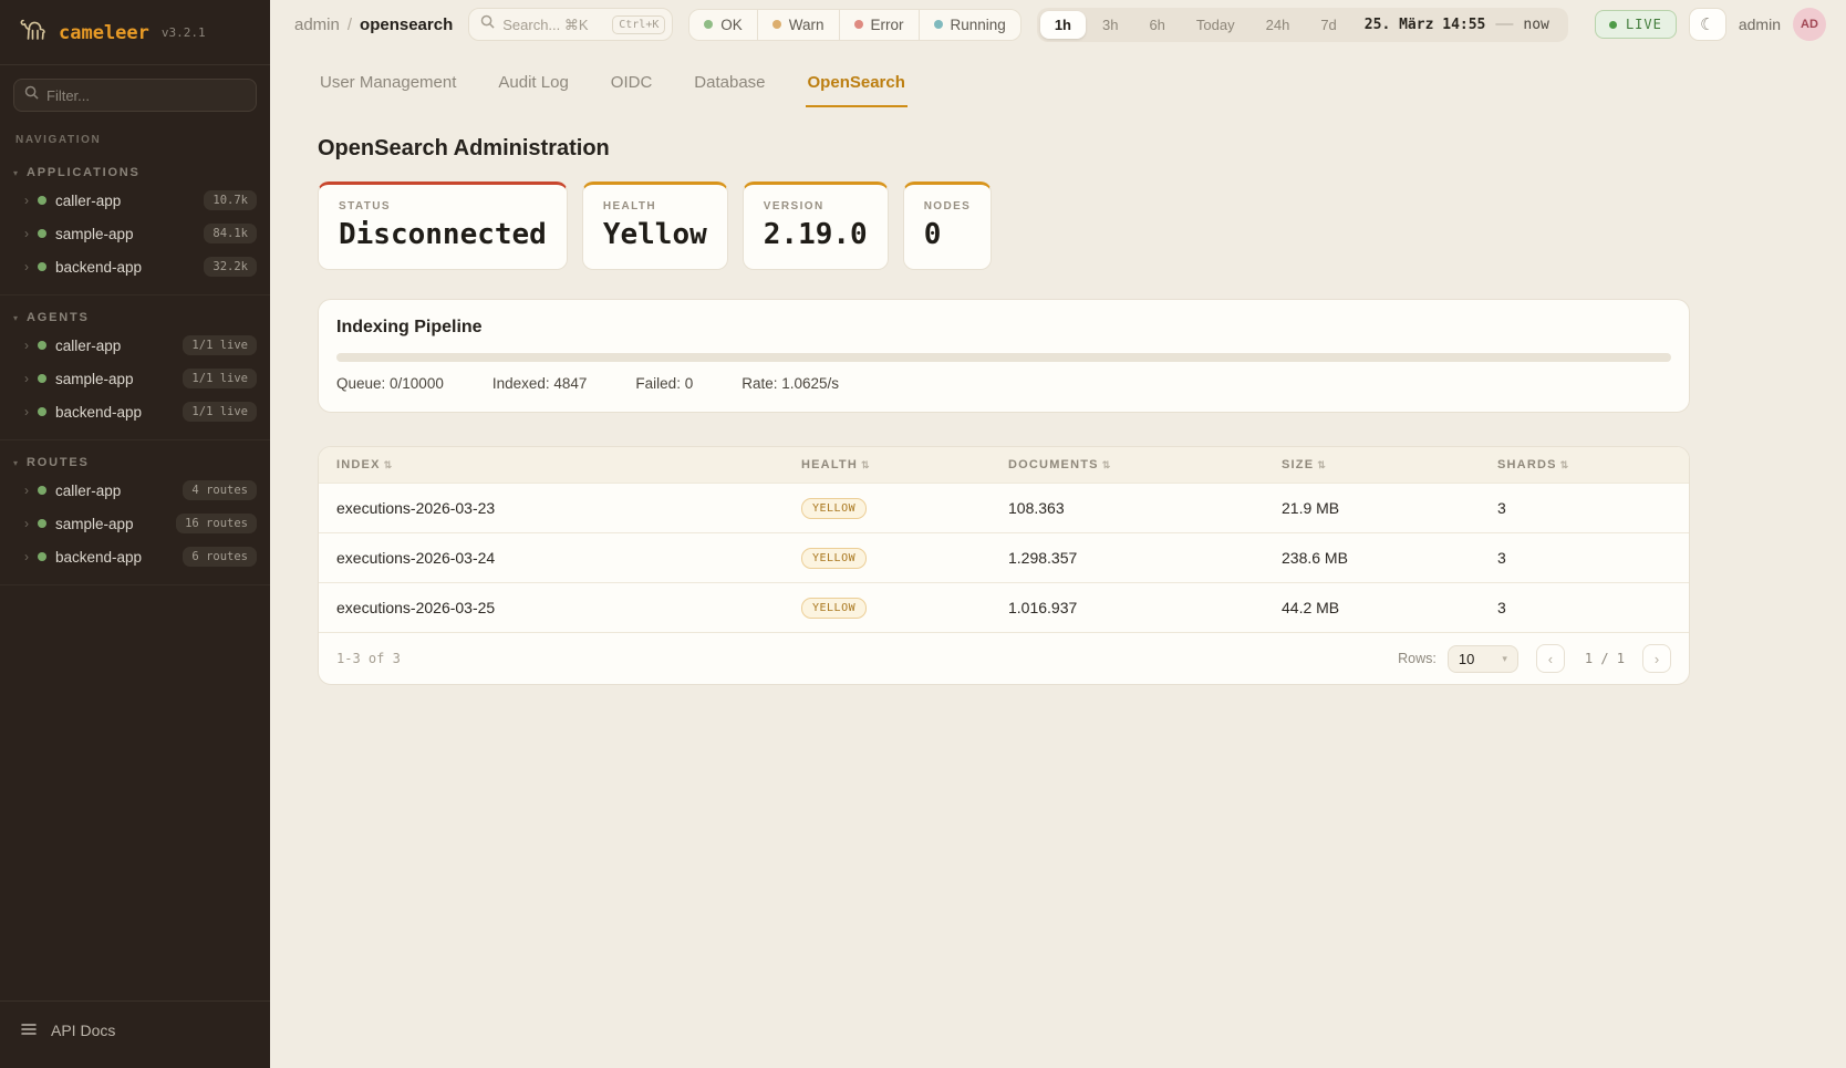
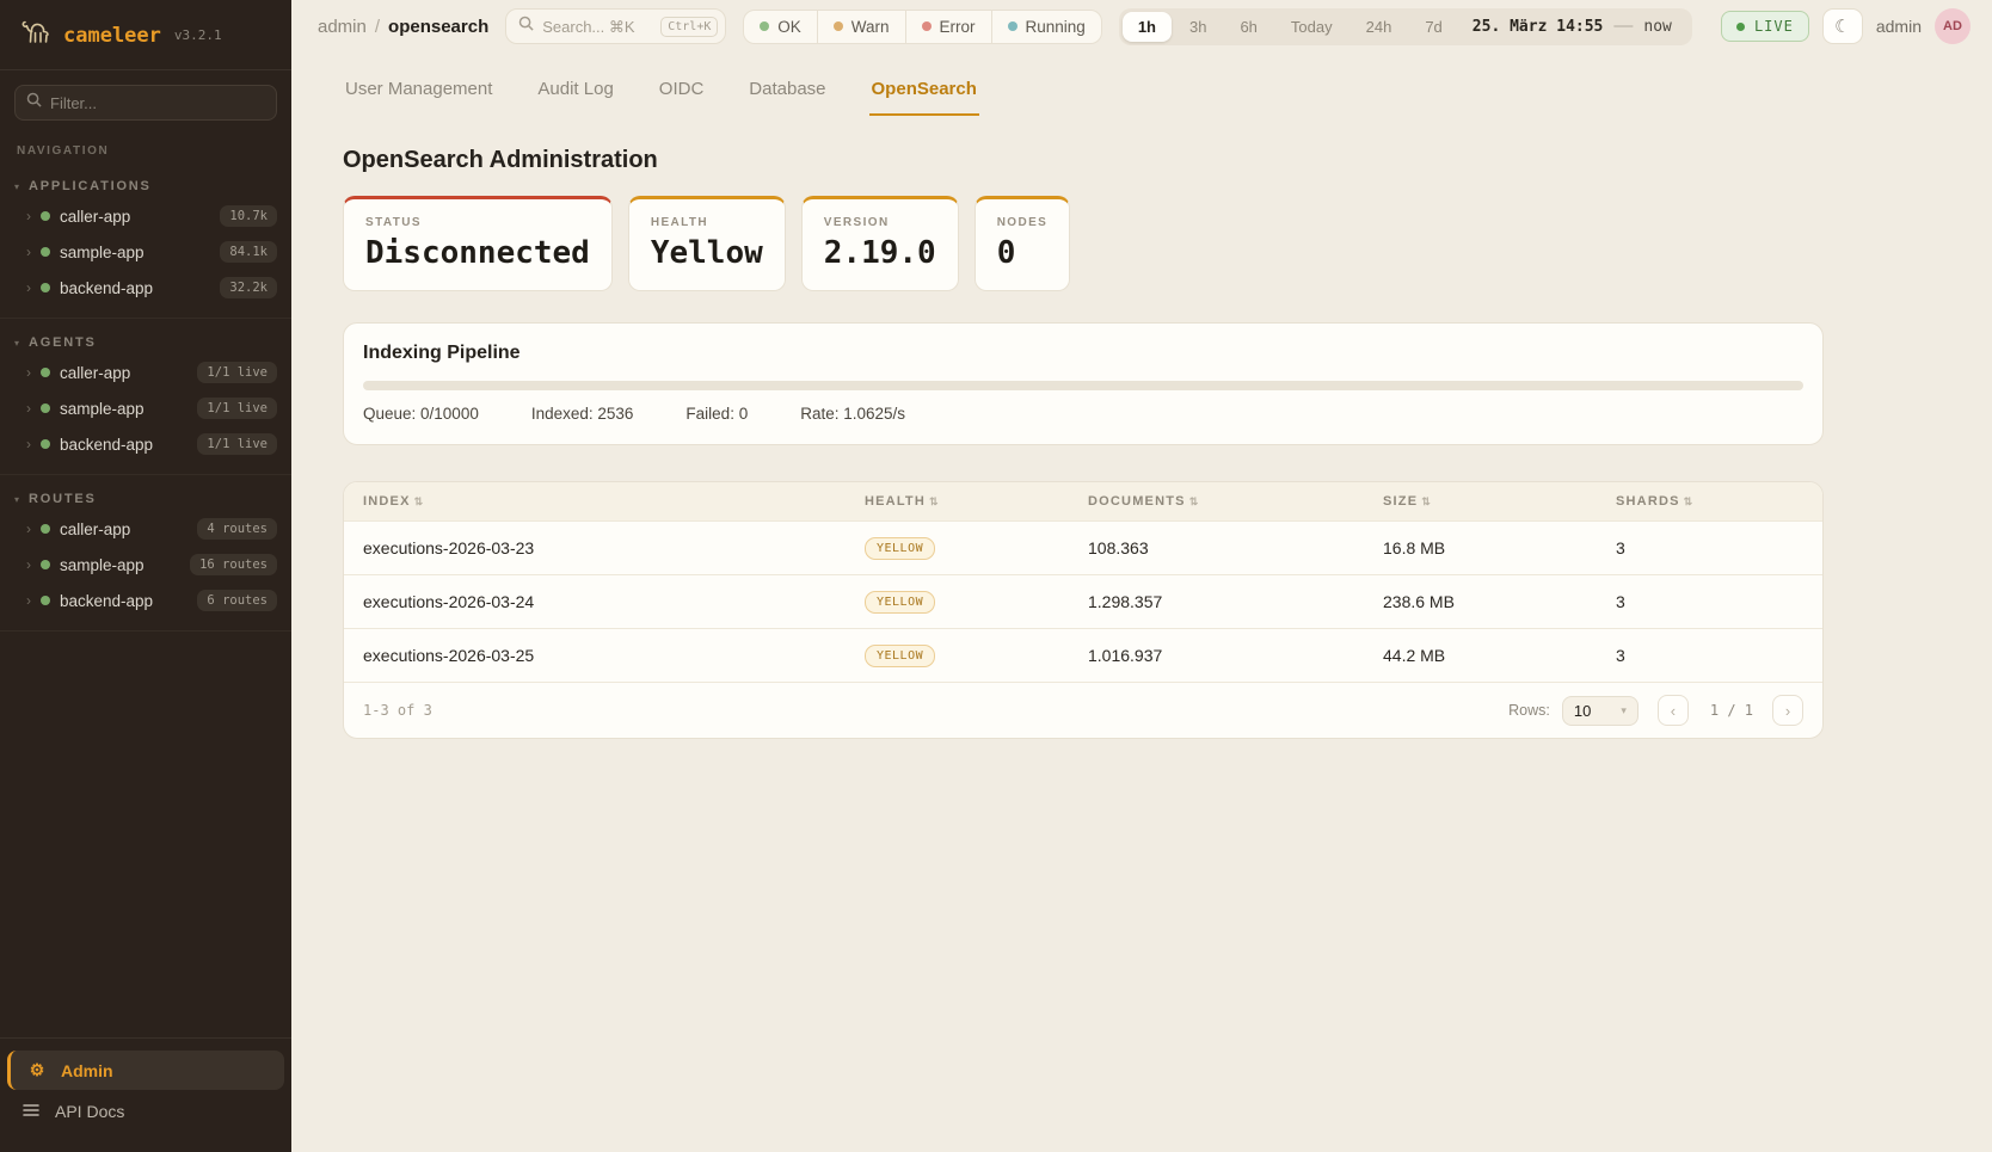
  cameleer
  v3.2.1
  Filter...
  NAVIGATION
  ▾
  APPLICATIONS
  ›
  caller-app
  10.7k
  ›
  sample-app
  84.1k
  ›
  backend-app
  32.2k
  ▾
  AGENTS
  ›
  caller-app
  1/1 live
  ›
  sample-app
  1/1 live
  ›
  backend-app
  1/1 live
  ▾
  ROUTES
  ›
  caller-app
  4 routes
  ›
  sample-app
  16 routes
  ›
  backend-app
  6 routes
+ ⚙
+ Admin
  API Docs
  admin
  /
  opensearch
  Search... ⌘K
  Ctrl+K
  OK
  Warn
  Error
  Running
  1h
  3h
  6h
  Today
  24h
  7d
  25. März 14:55
  —
  now
  LIVE
  ☾
  admin
  AD
  User Management
  Audit Log
  OIDC
  Database
  OpenSearch
  OpenSearch Administration
  STATUS
  Disconnected
  HEALTH
  Yellow
  VERSION
  2.19.0
  NODES
  0
  Indexing Pipeline
  Queue: 0/10000
- Indexed: 4847
+ Indexed: 2536
  Failed: 0
  Rate: 1.0625/s
  INDEX ⇅	HEALTH ⇅	DOCUMENTS ⇅	SIZE ⇅	SHARDS ⇅
- executions-2026-03-23	YELLOW	108.363	21.9 MB	3
+ executions-2026-03-23	YELLOW	108.363	16.8 MB	3
  executions-2026-03-24	YELLOW	1.298.357	238.6 MB	3
  executions-2026-03-25	YELLOW	1.016.937	44.2 MB	3
  1-3 of 3
  Rows:
  10
  ▾
  ‹
  1 / 1
  ›
